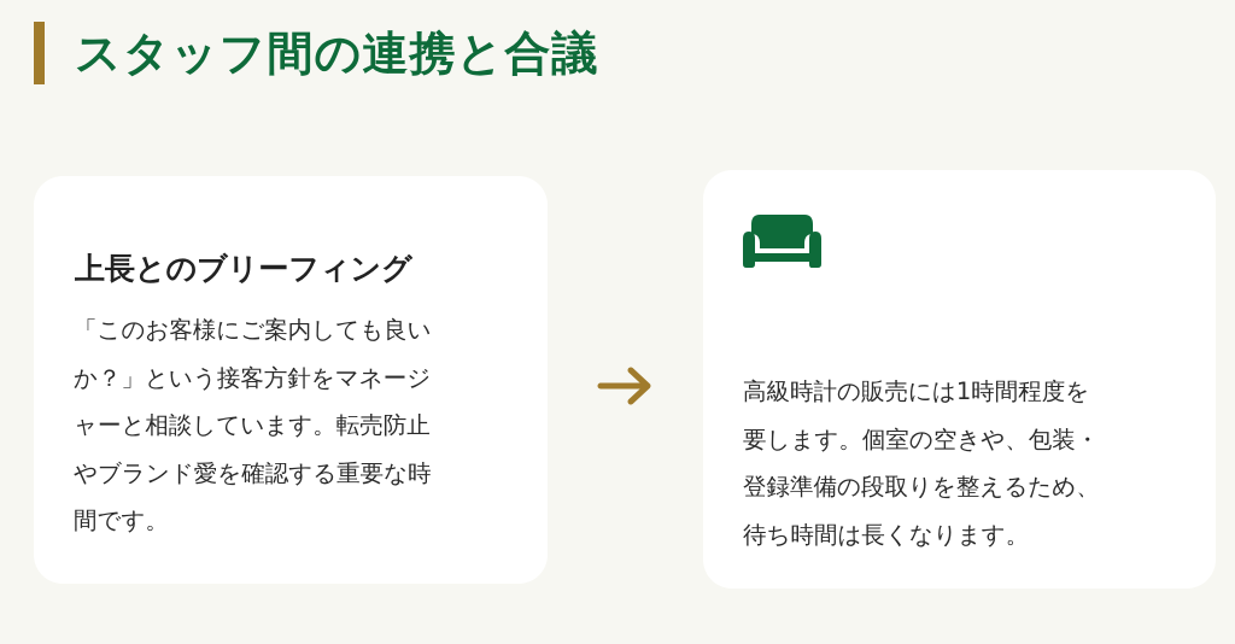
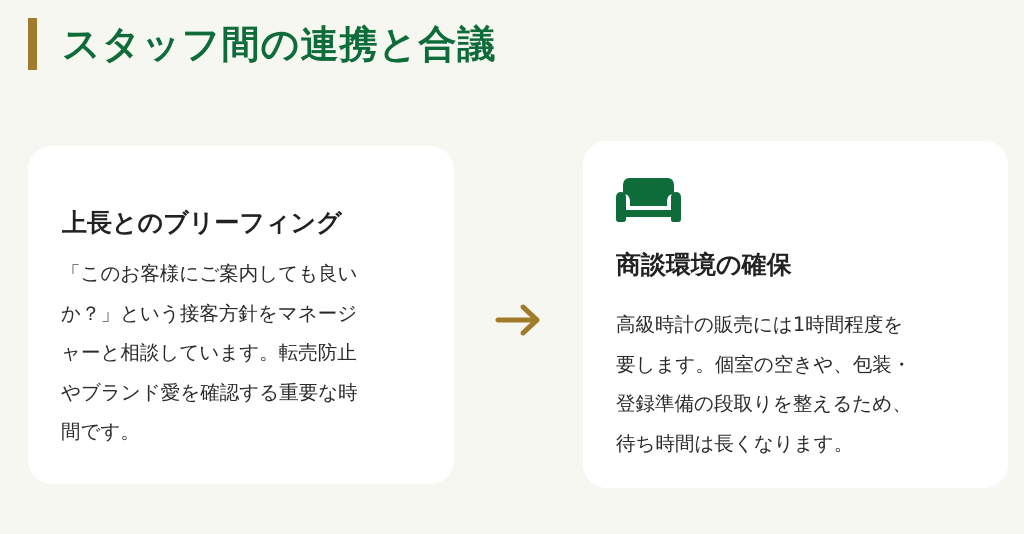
  スタッフ間の連携と合議
  上長とのブリーフィング
  「このお客様にご案内しても良い
  か？」という接客方針をマネージ
  ャーと相談しています。転売防止
  やブランド愛を確認する重要な時
  間です。
+ 商談環境の確保
  高級時計の販売には1時間程度を
  要します。個室の空きや、包装・
  登録準備の段取りを整えるため、
  待ち時間は長くなります。
